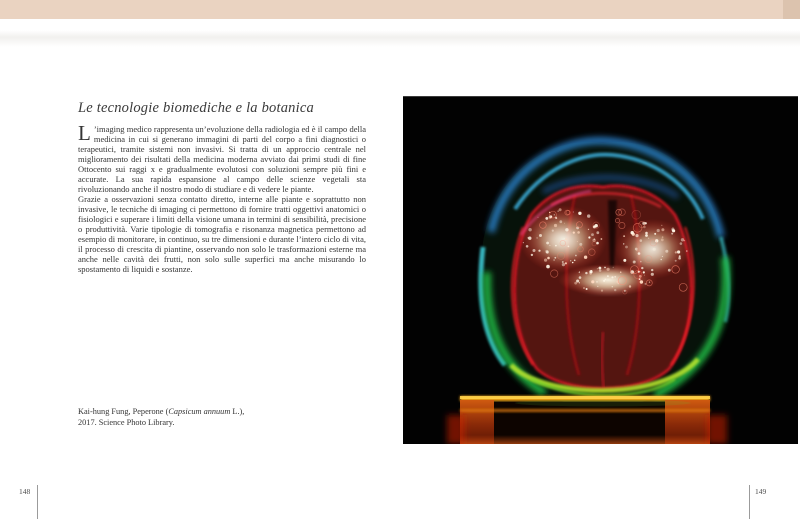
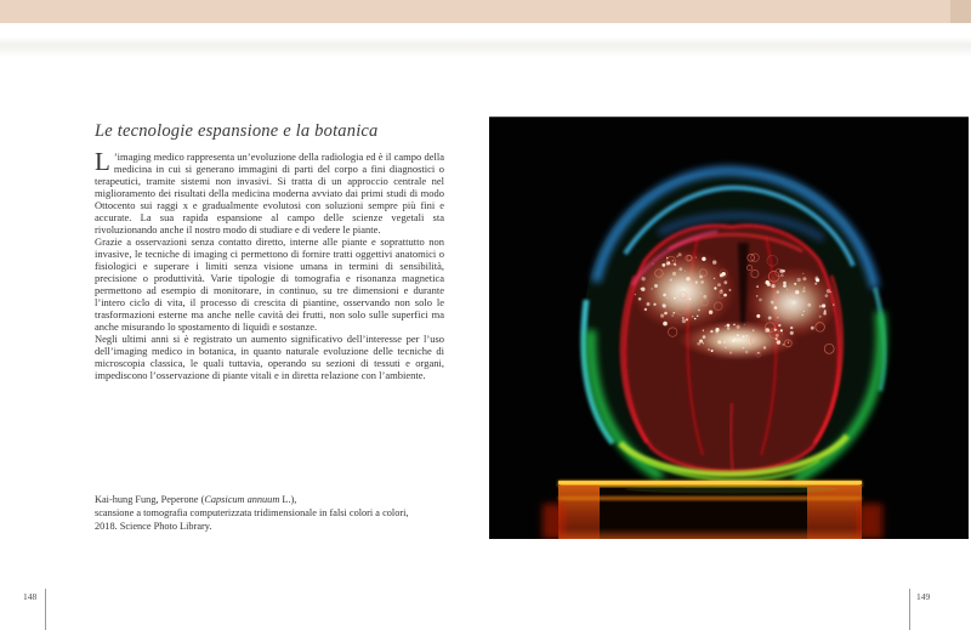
- Le tecnologie biomediche e la botanica
+ Le tecnologie espansione e la botanica
  L
- ’imaging medico rappresenta un’evoluzione della radiologia ed è il campo della medicina in cui si generano immagini di parti del corpo a fini diagnostici o terapeutici, tramite sistemi non invasivi. Si tratta di un approccio centrale nel miglioramento dei risultati della medicina moderna avviato dai primi studi di fine Ottocento sui raggi x e gradualmente evolutosi con soluzioni sempre più fini e accurate. La sua rapida espansione al campo delle scienze vegetali sta rivoluzionando anche il nostro modo di studiare e di vedere le piante.
+ ’imaging medico rappresenta un’evoluzione della radiologia ed è il campo della medicina in cui si generano immagini di parti del corpo a fini diagnostici o terapeutici, tramite sistemi non invasivi. Si tratta di un approccio centrale nel miglioramento dei risultati della medicina moderna avviato dai primi studi di modo Ottocento sui raggi x e gradualmente evolutosi con soluzioni sempre più fini e accurate. La sua rapida espansione al campo delle scienze vegetali sta rivoluzionando anche il nostro modo di studiare e di vedere le piante.
- Grazie a osservazioni senza contatto diretto, interne alle piante e soprattutto non invasive, le tecniche di imaging ci permettono di fornire tratti oggettivi anatomici o fisiologici e superare i limiti della visione umana in termini di sensibilità, precisione o produttività. Varie tipologie di tomografia e risonanza magnetica permettono ad esempio di monitorare, in continuo, su tre dimensioni e durante l’intero ciclo di vita, il processo di crescita di piantine, osservando non solo le trasformazioni esterne ma anche nelle cavità dei frutti, non solo sulle superfici ma anche misurando lo spostamento di liquidi e sostanze.
+ Grazie a osservazioni senza contatto diretto, interne alle piante e soprattutto non invasive, le tecniche di imaging ci permettono di fornire tratti oggettivi anatomici o fisiologici e superare i limiti senza visione umana in termini di sensibilità, precisione o produttività. Varie tipologie di tomografia e risonanza magnetica permettono ad esempio di monitorare, in continuo, su tre dimensioni e durante l’intero ciclo di vita, il processo di crescita di piantine, osservando non solo le trasformazioni esterne ma anche nelle cavità dei frutti, non solo sulle superfici ma anche misurando lo spostamento di liquidi e sostanze.
+ Negli ultimi anni si è registrato un aumento significativo dell’interesse per l’uso dell’imaging medico in botanica, in quanto naturale evoluzione delle tecniche di microscopia classica, le quali tuttavia, operando su sezioni di tessuti e organi, impediscono l’osservazione di piante vitali e in diretta relazione con l’ambiente.
  Kai-hung Fung, Peperone (Capsicum annuum L.),
+ scansione a tomografia computerizzata tridimensionale in falsi colori a colori,
- 2017. Science Photo Library.
+ 2018. Science Photo Library.
  148
  149
